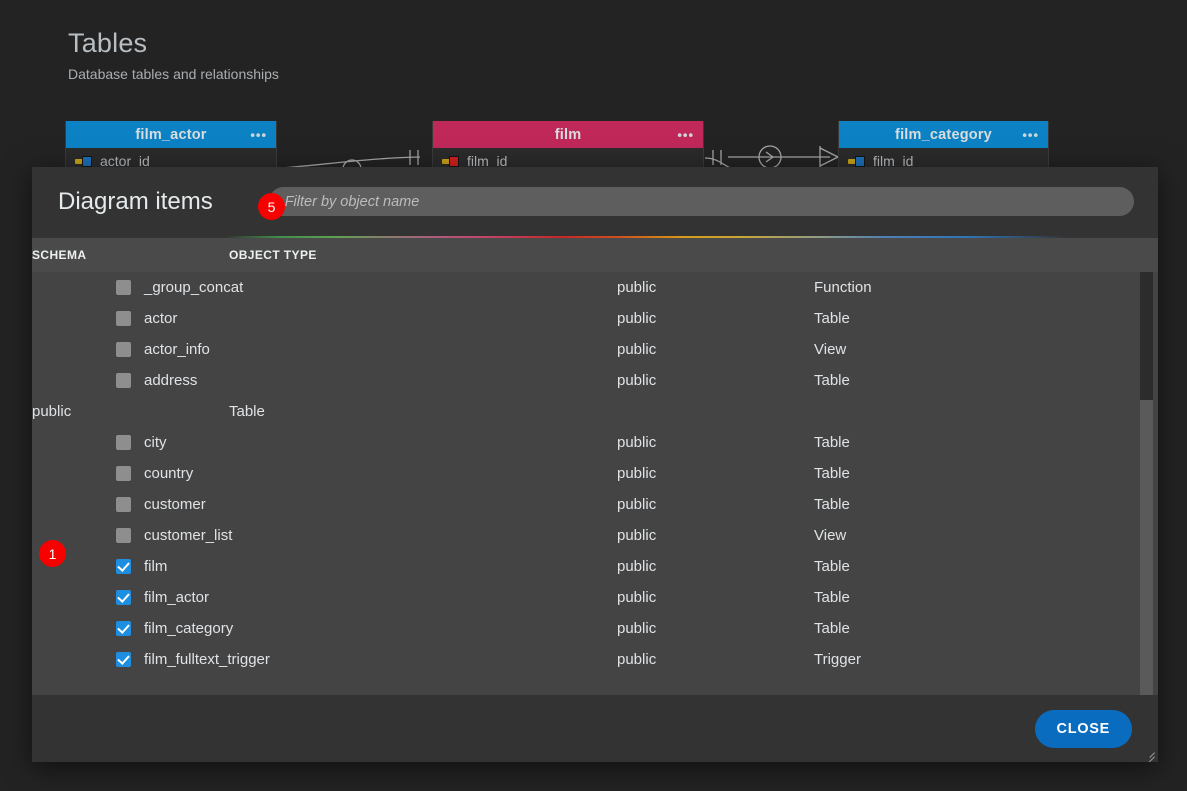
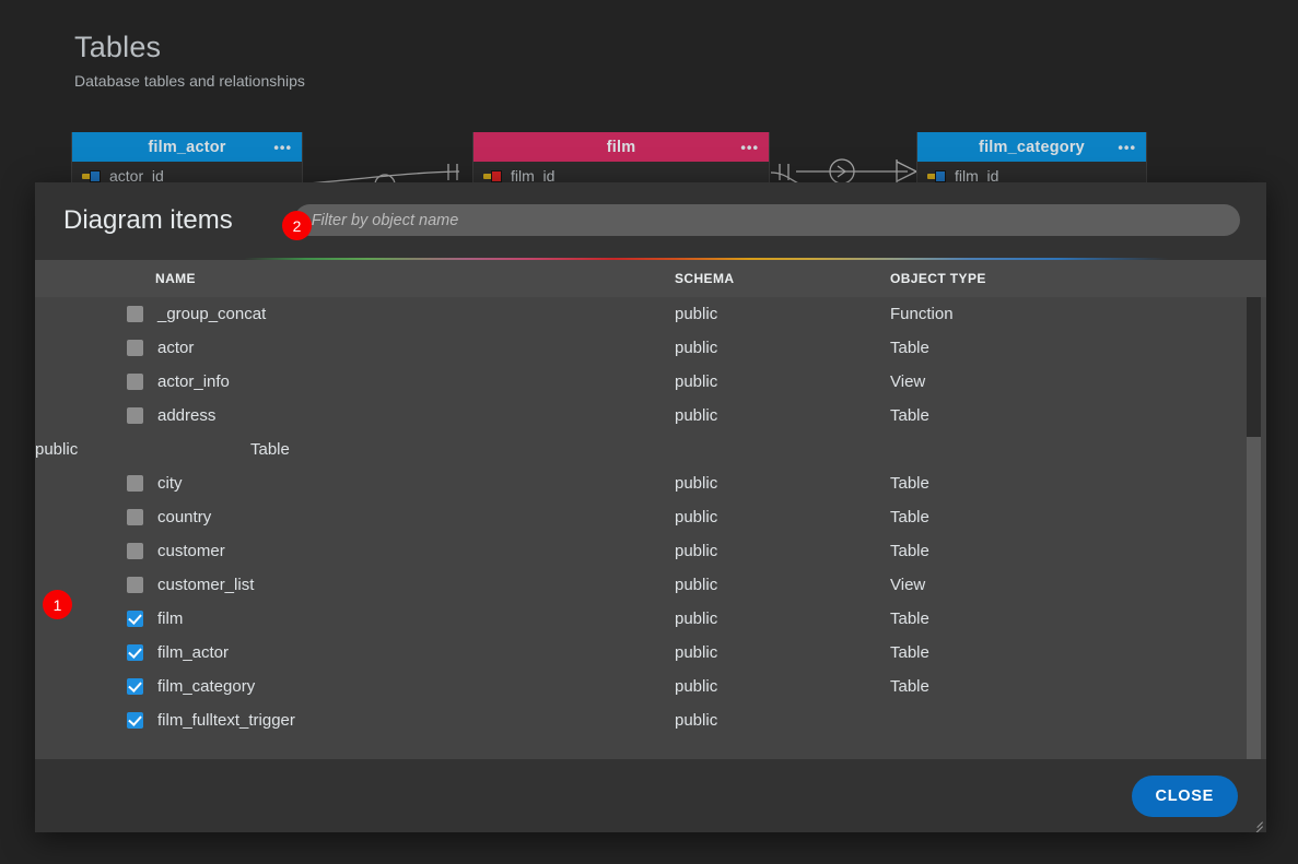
  Tables
  Database tables and relationships
  film_actor
  •••
  actor_id
  film
  •••
  film_id
  film_category
  •••
  film_id
  Diagram items
  Filter by object name
+ NAME
  SCHEMA
  OBJECT TYPE
  _group_concat
  public
  Function
  actor
  public
  Table
  actor_info
  public
  View
  address
  public
  Table
  public
  Table
  city
  public
  Table
  country
  public
  Table
  customer
  public
  Table
  customer_list
  public
  View
  film
  public
  Table
  film_actor
  public
  Table
  film_category
  public
  Table
  film_fulltext_trigger
  public
- Trigger
  CLOSE
  1
- 5
+ 2
